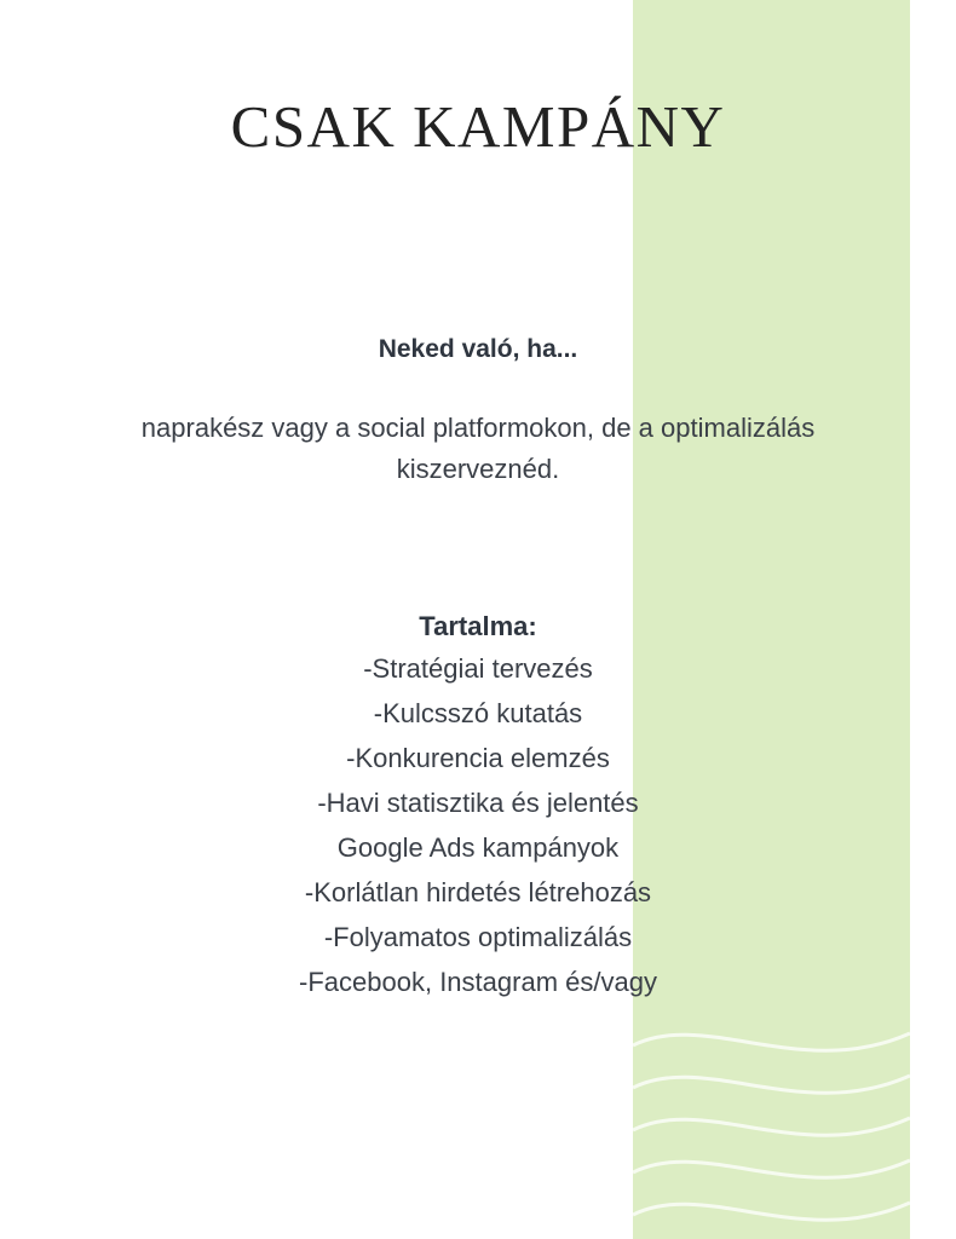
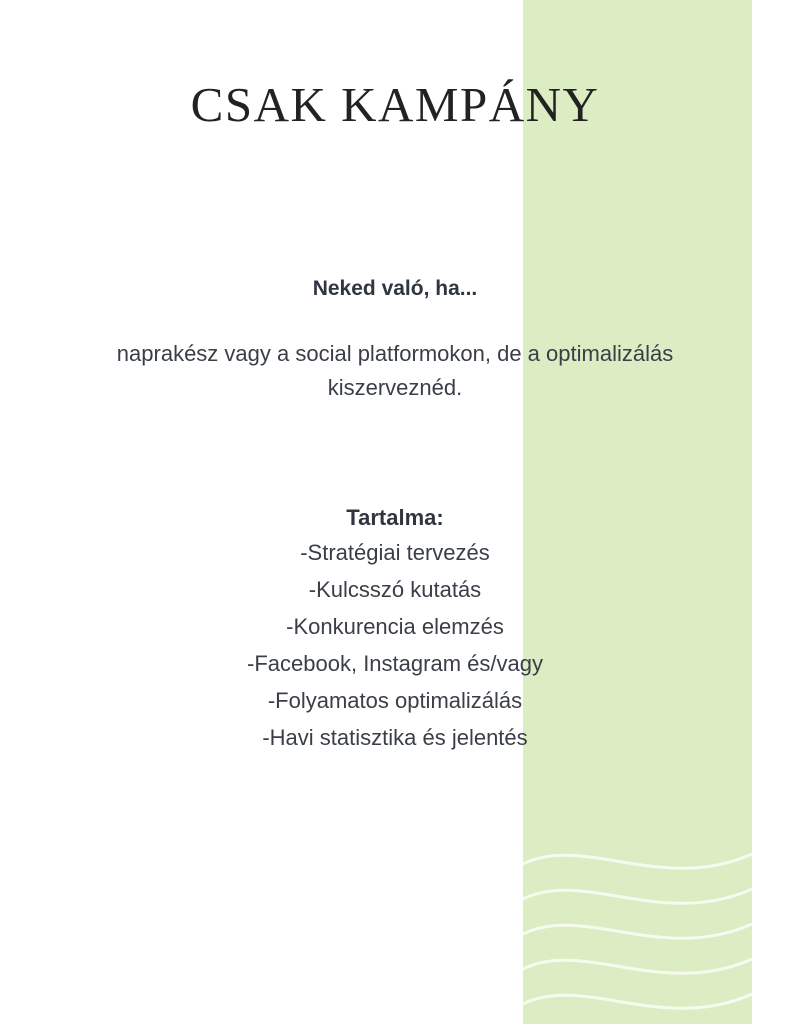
  CSAK KAMPÁNY
  Neked való, ha...
  naprakész vagy a social platformokon, de a optimalizálás kiszerveznéd.
  Tartalma:
  -Stratégiai tervezés
  -Kulcsszó kutatás
  -Konkurencia elemzés
- -Havi statisztika és jelentés
+ -Facebook, Instagram és/vagy
- Google Ads kampányok
- -Korlátlan hirdetés létrehozás
  -Folyamatos optimalizálás
- -Facebook, Instagram és/vagy
+ -Havi statisztika és jelentés
